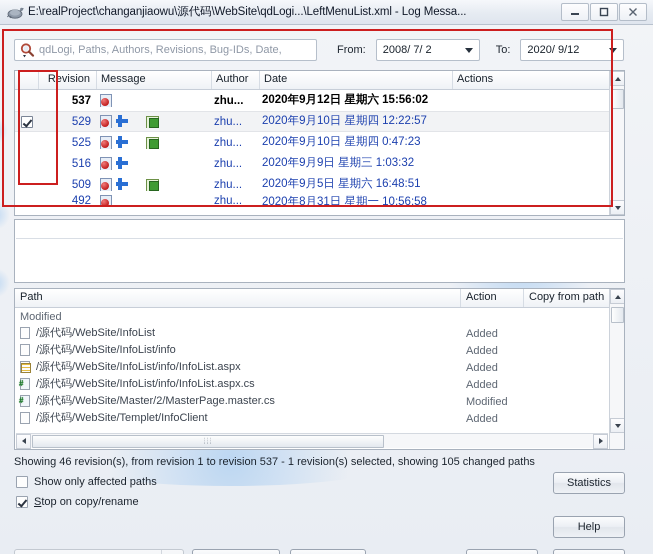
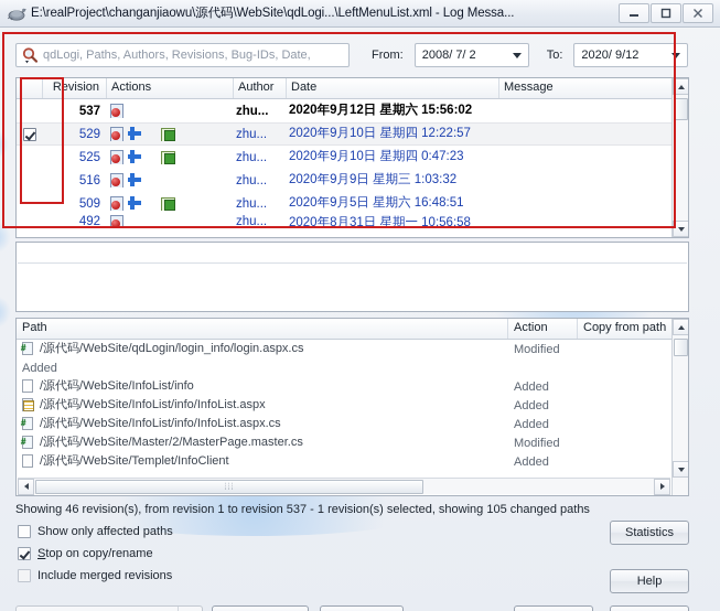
  E:\realProject\changanjiaowu\源代码\WebSite\qdLogi...\LeftMenuList.xml - Log Messa...
  qdLogi, Paths, Authors, Revisions, Bug-IDs, Date,
  From:
  2008/ 7/ 2
  To:
  2020/ 9/12
  Revision
- Message
+ Actions
  Author
  Date
- Actions
+ Message
  537
  zhu...
  2020年9月12日 星期六 15:56:02
  529
  zhu...
  2020年9月10日 星期四 12:22:57
  525
  zhu...
  2020年9月10日 星期四 0:47:23
  516
  zhu...
  2020年9月9日 星期三 1:03:32
  509
  zhu...
  2020年9月5日 星期六 16:48:51
  492
  zhu...
  2020年8月31日 星期一 10:56:58
  Path
  Action
  Copy from path
+ /源代码/WebSite/qdLogin/login_info/login.aspx.cs
  Modified
- /源代码/WebSite/InfoList
  Added
  /源代码/WebSite/InfoList/info
  Added
  /源代码/WebSite/InfoList/info/InfoList.aspx
  Added
  /源代码/WebSite/InfoList/info/InfoList.aspx.cs
  Added
  /源代码/WebSite/Master/2/MasterPage.master.cs
  Modified
  /源代码/WebSite/Templet/InfoClient
  Added
  ⦙⦙⦙
  Showing 46 revision(s), from revision 1 to revision 537 - 1 revision(s) selected, showing 105 changed paths
  Show only affected paths
  Stop on copy/rename
+ Include merged revisions
  Statistics
  Help
